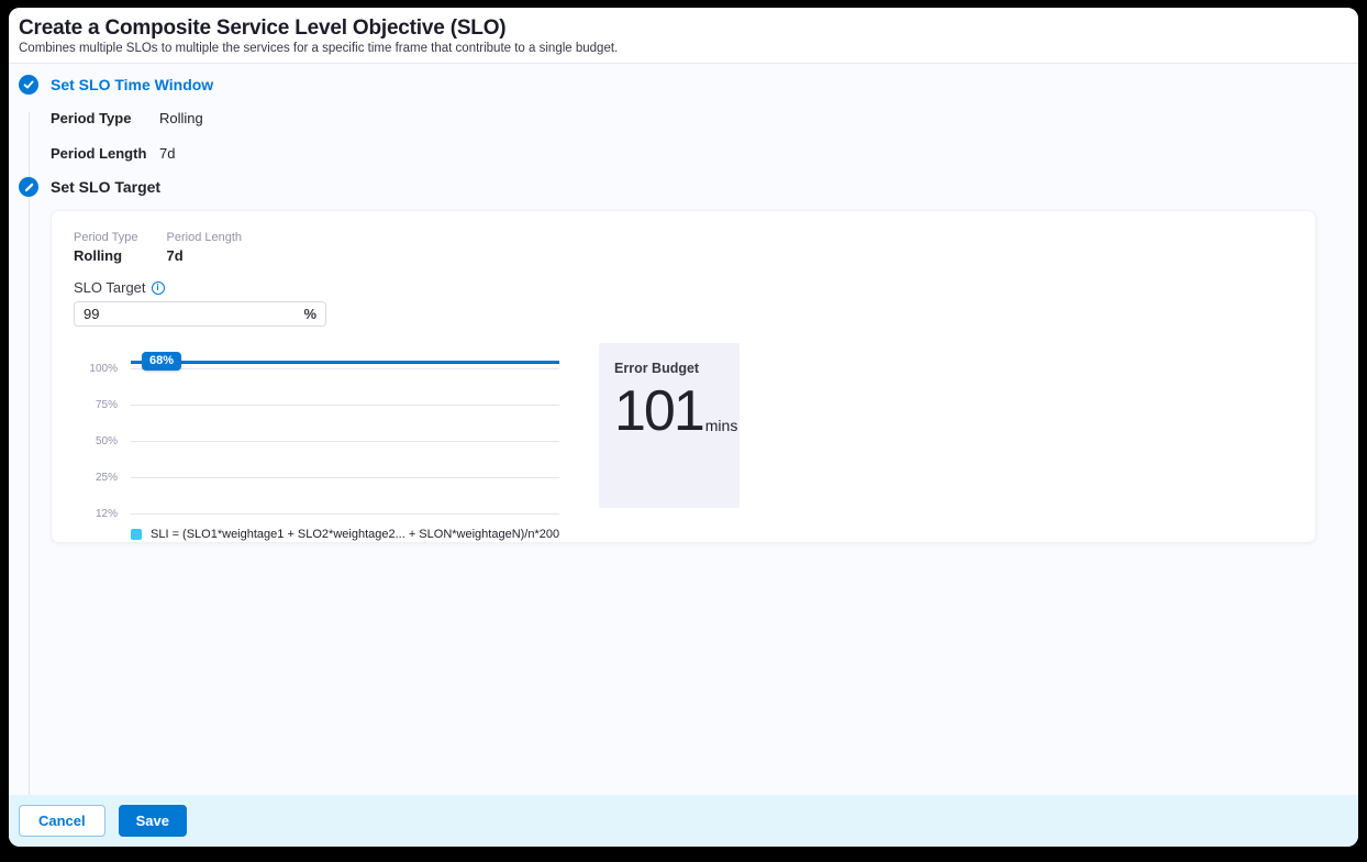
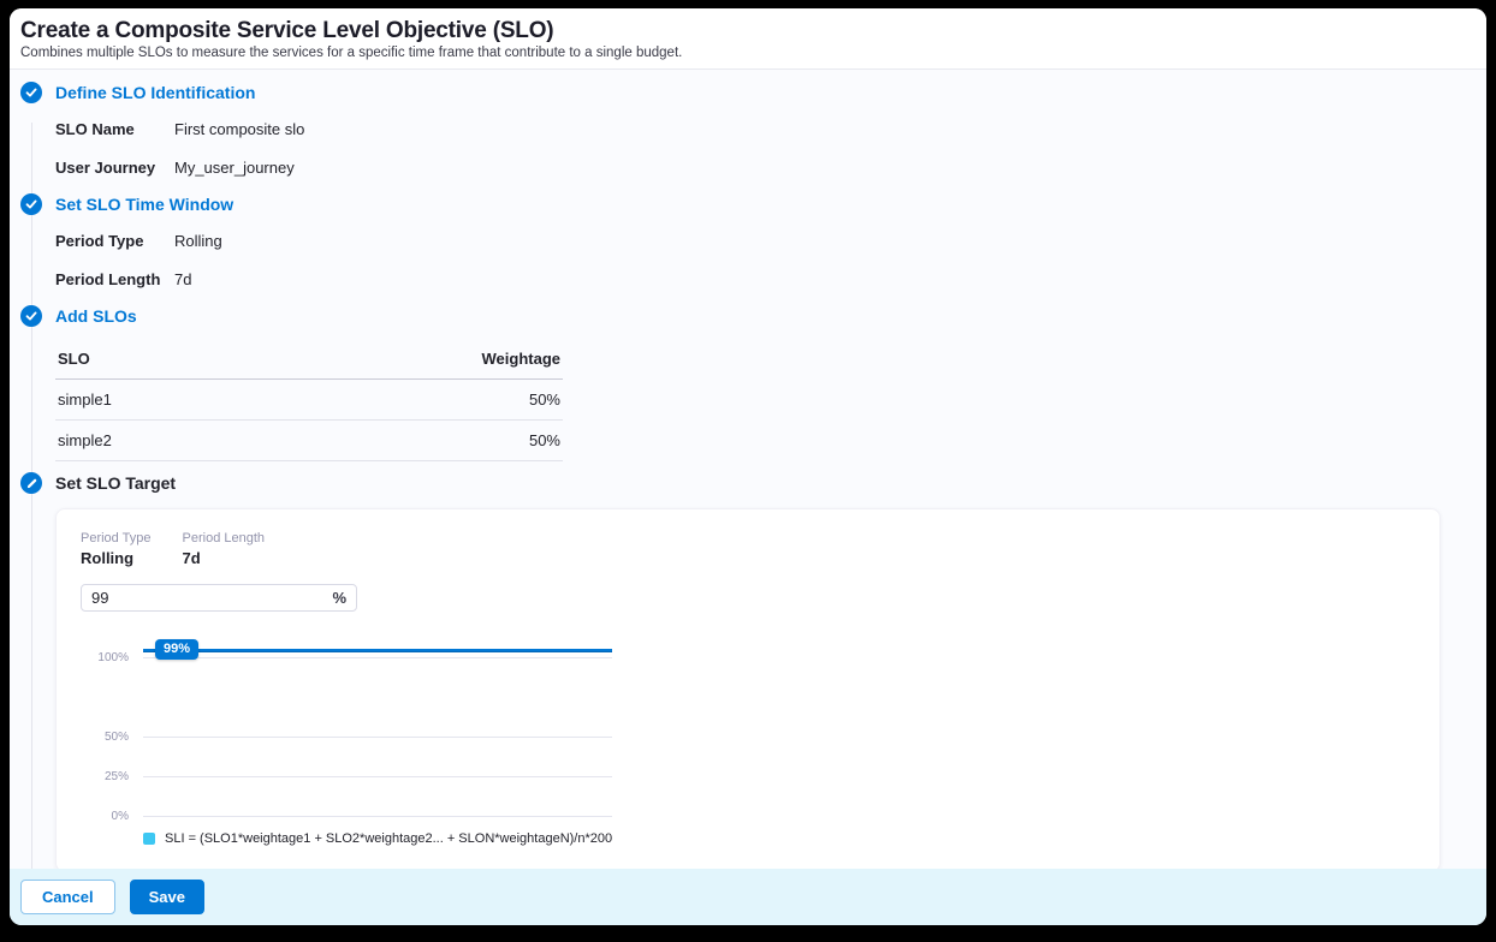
  Create a Composite Service Level Objective (SLO)
- Combines multiple SLOs to multiple the services for a specific time frame that contribute to a single budget.
+ Combines multiple SLOs to measure the services for a specific time frame that contribute to a single budget.
+ Define SLO Identification
+ SLO Name
+ First composite slo
+ User Journey
+ My_user_journey
  Set SLO Time Window
  Period Type
  Rolling
  Period Length
  7d
+ Add SLOs
+ SLO	Weightage
+ simple1	50%
+ simple2	50%
  Set SLO Target
  Period Type
  Rolling
  Period Length
  7d
- SLO Target
- i
  99
  %
  100%
- 75%
  50%
  25%
- 12%
+ 0%
- 68%
+ 99%
- Error Budget
- 101
- mins
  SLI = (SLO1*weightage1 + SLO2*weightage2... + SLON*weightageN)/n*200
  Cancel
  Save
